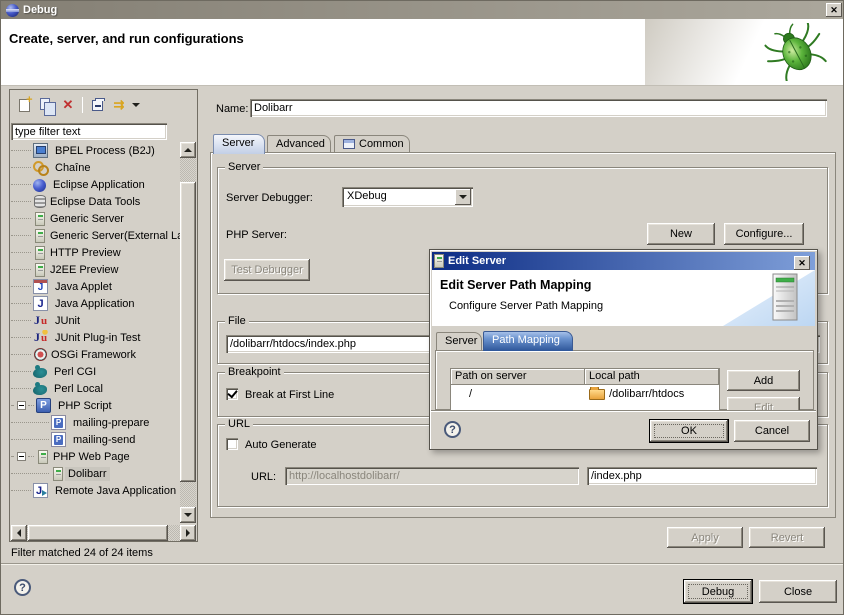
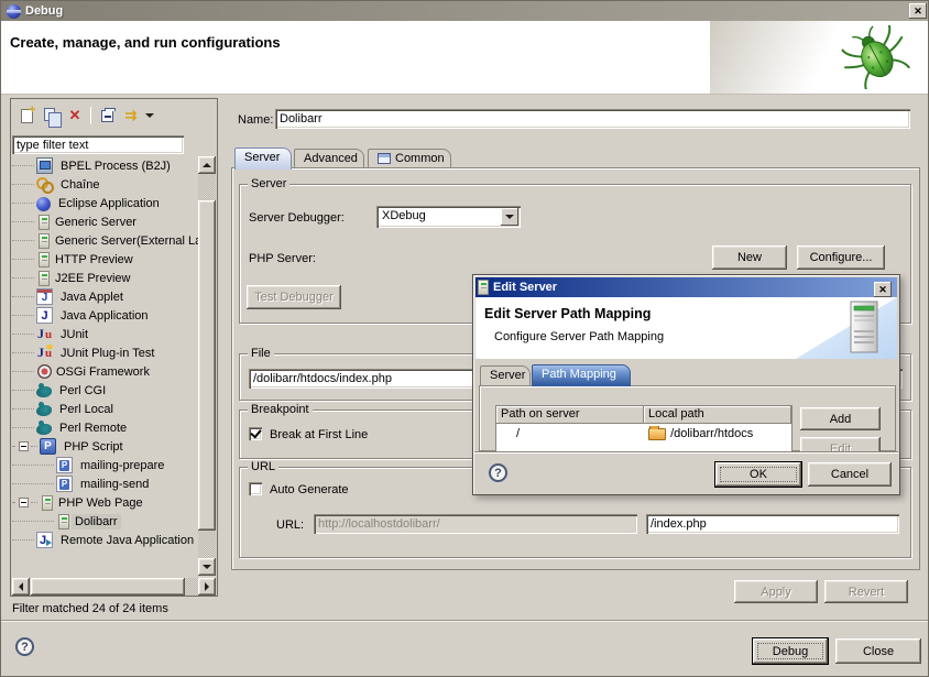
  Debug
  ✕
- Create, server, and run configurations
+ Create, manage, and run configurations
  +
  ✕
  ⇉
  type filter text
  BPEL Process (B2J)
  Chaîne
  Eclipse Application
- Eclipse Data Tools
  Generic Server
  Generic Server(External L
  HTTP Preview
  J2EE Preview
  Java Applet
  Java Application
  JUnit
  JUnit Plug-in Test
  OSGi Framework
  Perl CGI
  Perl Local
+ Perl Remote
  PHP Script
  mailing-prepare
  mailing-send
  PHP Web Page
  Dolibarr
  Remote Java Application
  Filter matched 24 of 24 items
  Name:
  Dolibarr
  Server
  Advanced
  Common
  Server
  Server Debugger:
  XDebug
  PHP Server:
  New
  Configure...
  Test Debugger
  File
  /dolibarr/htdocs/index.php
  Breakpoint
  Break at First Line
  URL
  Auto Generate
  URL:
  http://localhostdolibarr/
  /index.php
  Apply
  Revert
  ?
  Debug
  Close
  Edit Server
  ✕
  Edit Server Path Mapping
  Configure Server Path Mapping
  Server
  Path Mapping
  Path on server
  Local path
  /
  /dolibarr/htdocs
  Add
  Edit
  ?
  OK
  Cancel
